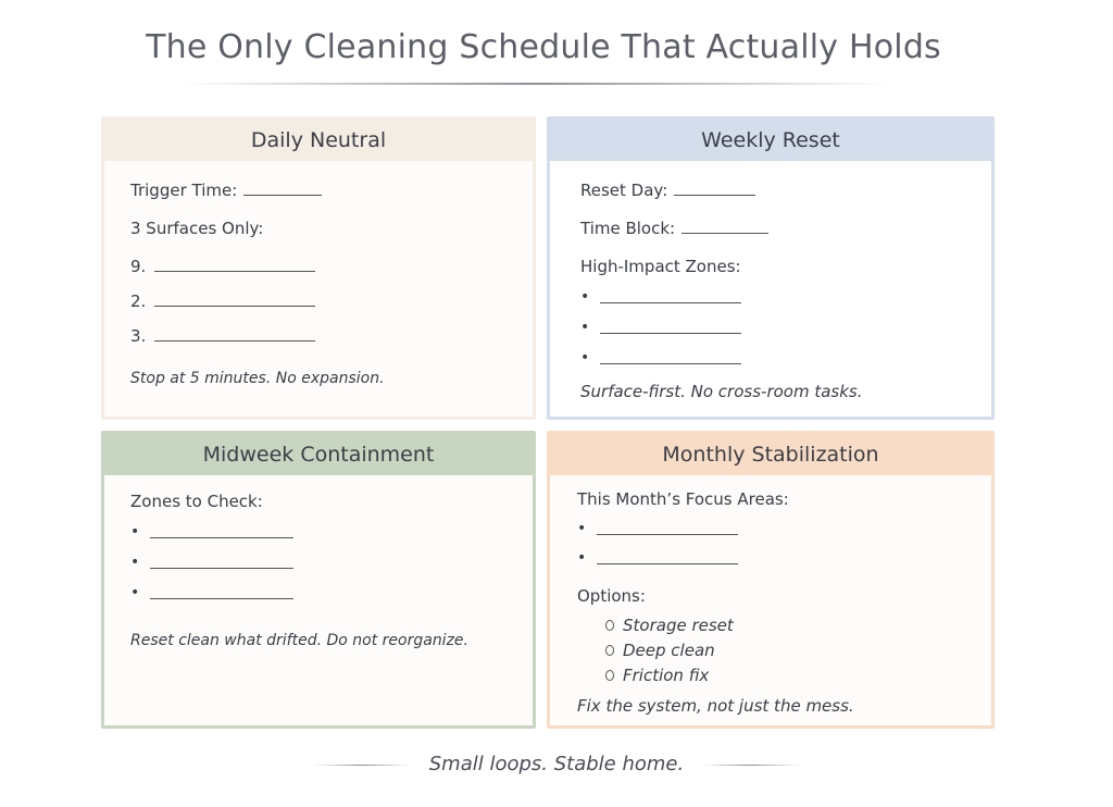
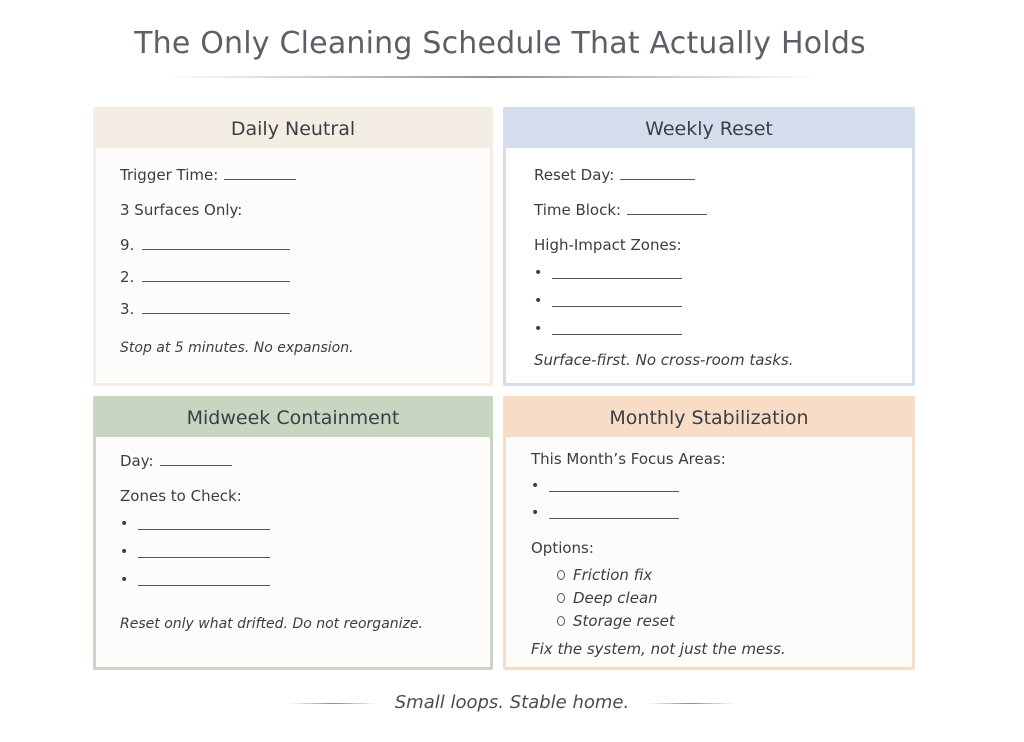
  The Only Cleaning Schedule That Actually Holds
  Daily Neutral
  Trigger Time:
  3 Surfaces Only:
  9.
  2.
  3.
  Stop at 5 minutes. No expansion.
  Weekly Reset
  Reset Day:
  Time Block:
  High-Impact Zones:
  •
  •
  •
  Surface-first. No cross-room tasks.
  Midweek Containment
+ Day:
  Zones to Check:
  •
  •
  •
- Reset clean what drifted. Do not reorganize.
+ Reset only what drifted. Do not reorganize.
  Monthly Stabilization
  This Month’s Focus Areas:
  •
  •
  Options:
- Storage reset
+ Friction fix
  Deep clean
- Friction fix
+ Storage reset
  Fix the system, not just the mess.
  Small loops. Stable home.
